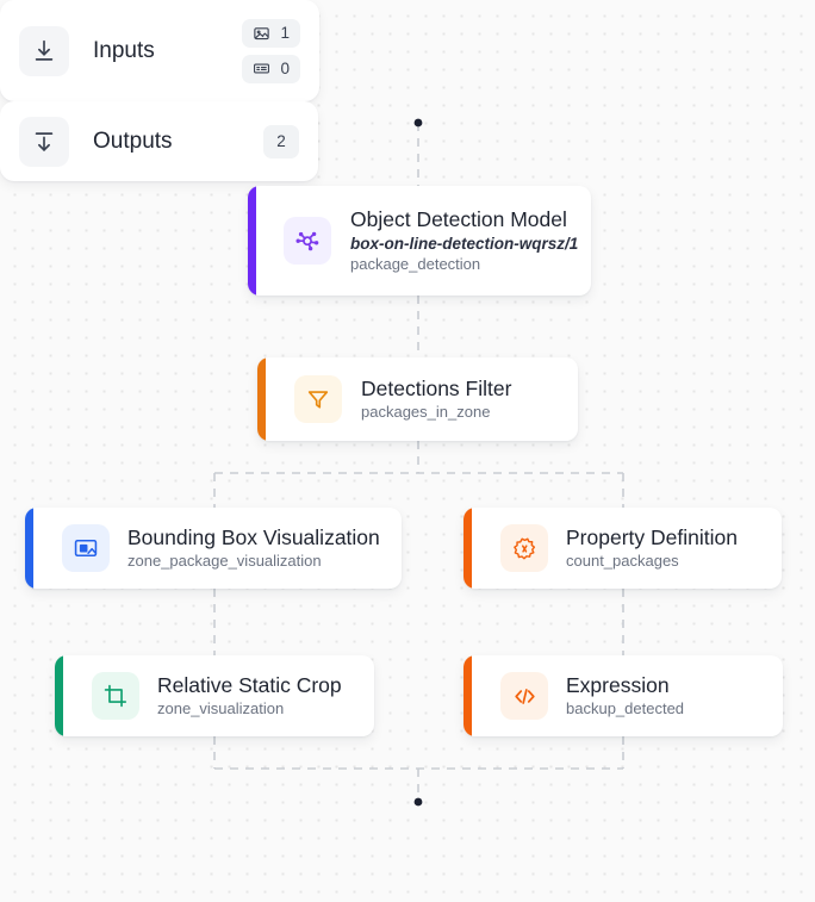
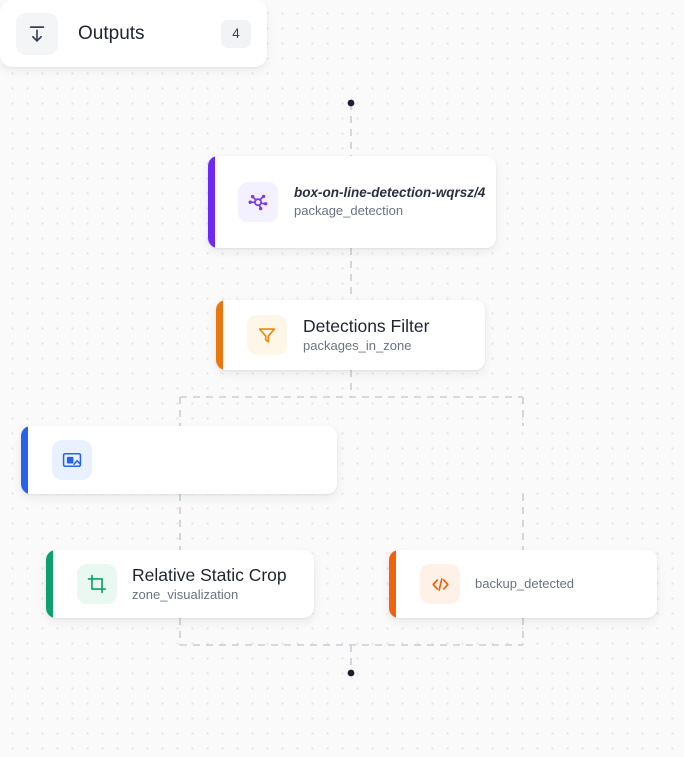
- Inputs
- 1
- 0
- Object Detection Model
- box-on-line-detection-wqrsz/1
+ box-on-line-detection-wqrsz/4
  package_detection
  Detections Filter
  packages_in_zone
- Bounding Box Visualization
- zone_package_visualization
- Property Definition
- count_packages
  Relative Static Crop
  zone_visualization
- Expression
  backup_detected
  Outputs
- 2
+ 4
